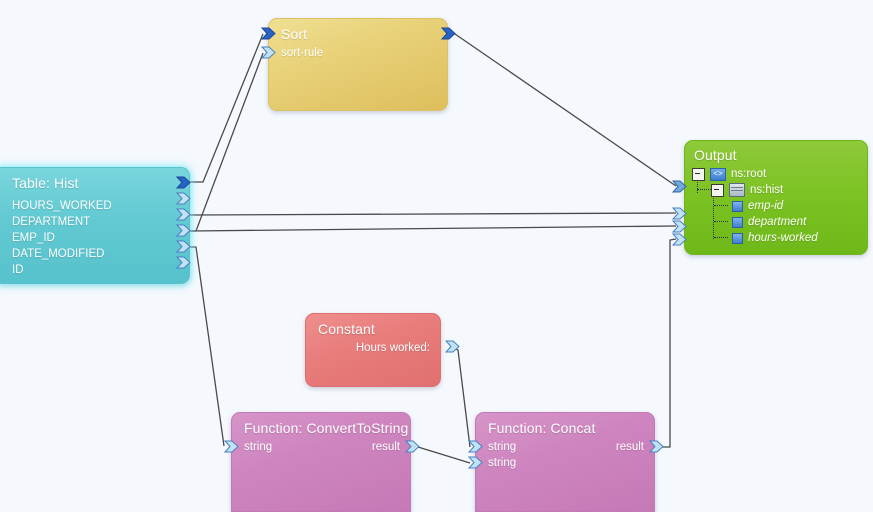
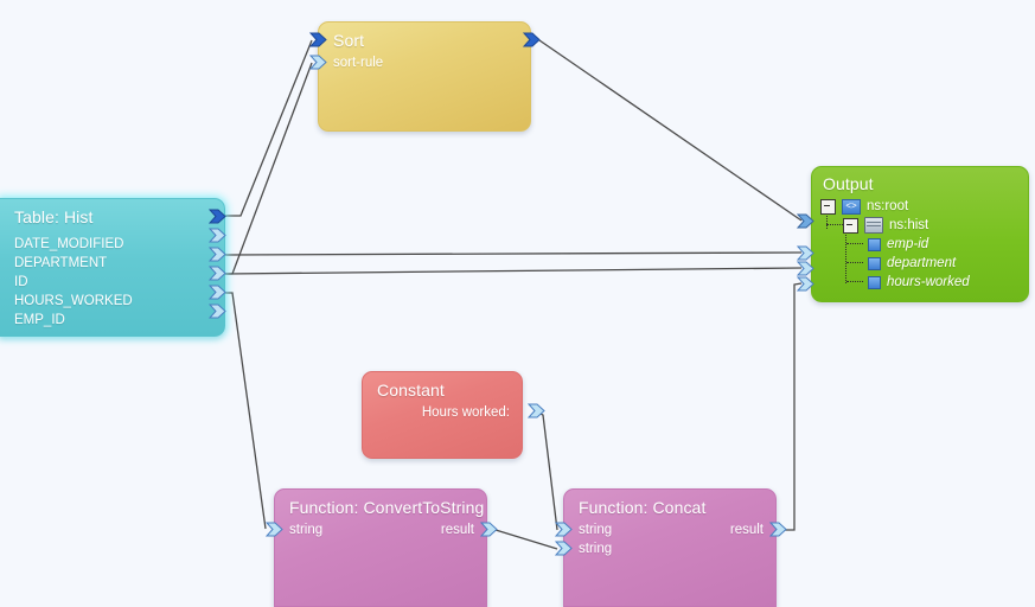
  Table: Hist
- HOURS_WORKED
+ DATE_MODIFIED
  DEPARTMENT
- EMP_ID
+ ID
- DATE_MODIFIED
+ HOURS_WORKED
- ID
+ EMP_ID
  Sort
  sort-rule
  Output
  ns:root
  ns:hist
  emp-id
  department
  hours-worked
  Constant
  Hours worked:
  Function: ConvertToString
  string
  result
  Function: Concat
  string
  string
  result
